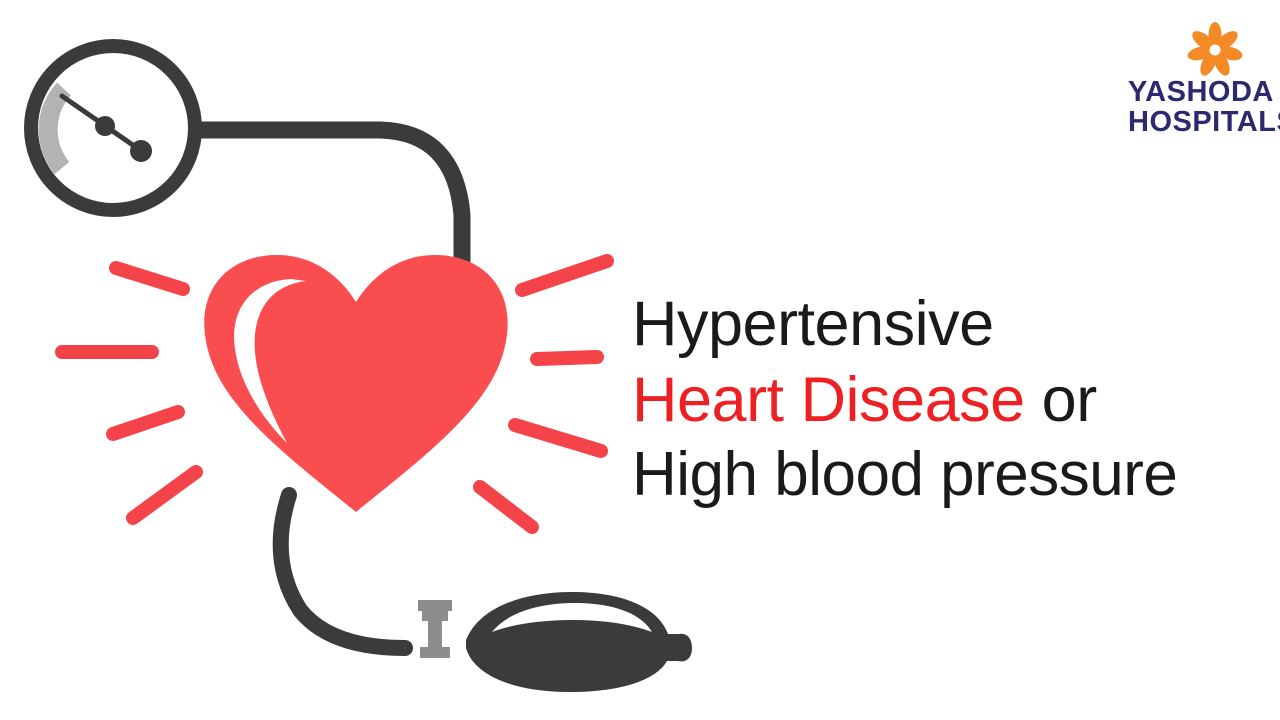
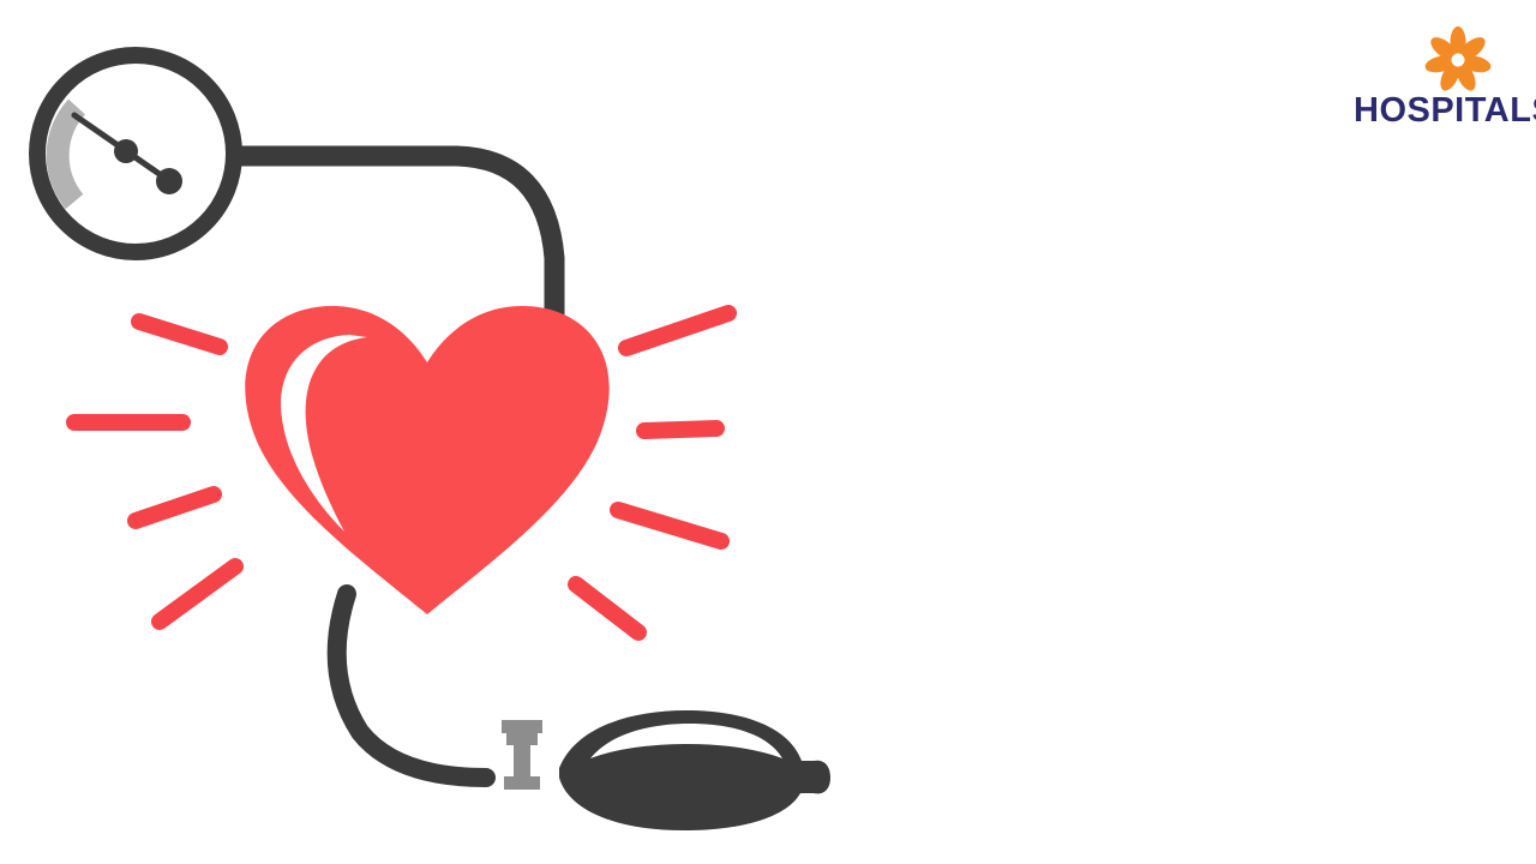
- Hypertensive
- Heart Disease or
- High blood pressure
- YASHODA
  HOSPITAL
